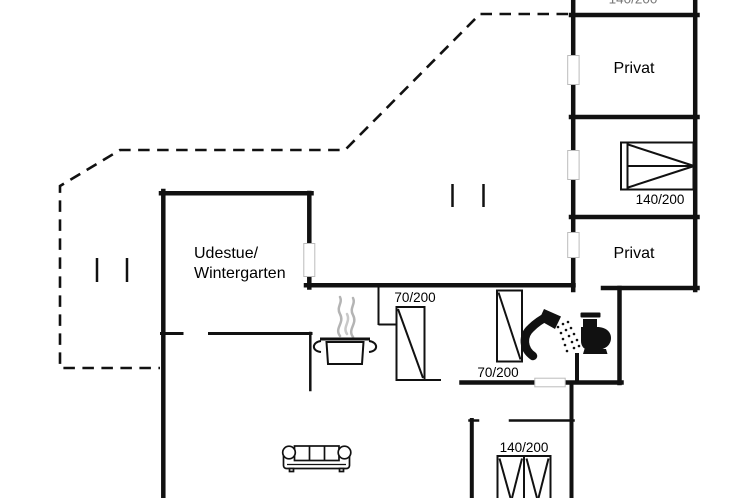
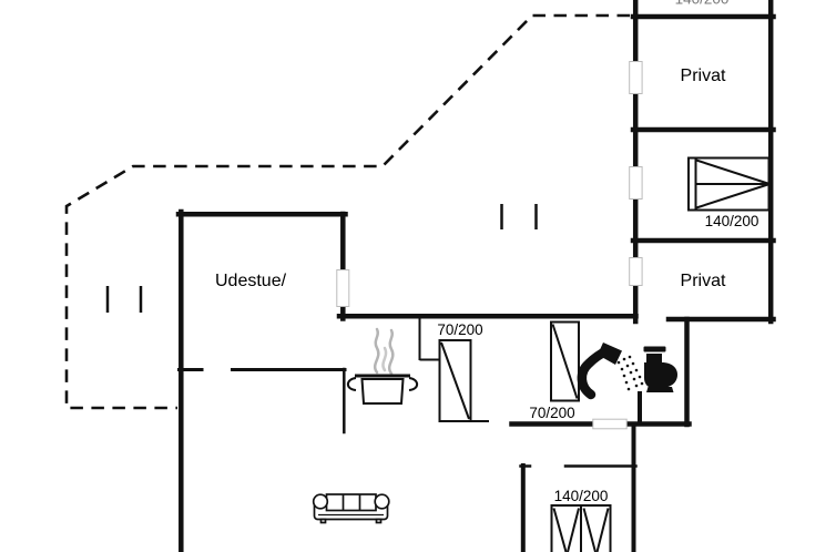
  70/200
  70/200
  140/200
  140/200
  Privat
  Privat
  Udestue/
- Wintergarten
